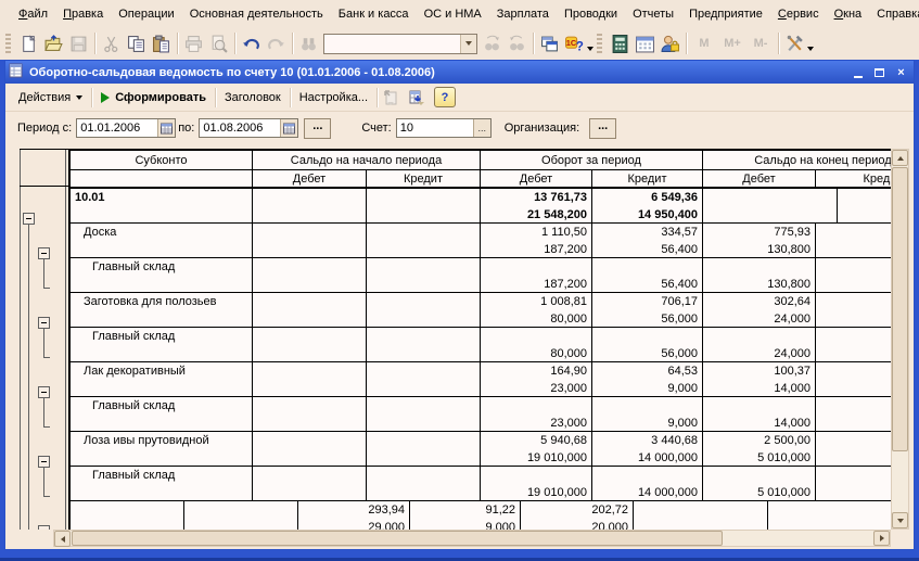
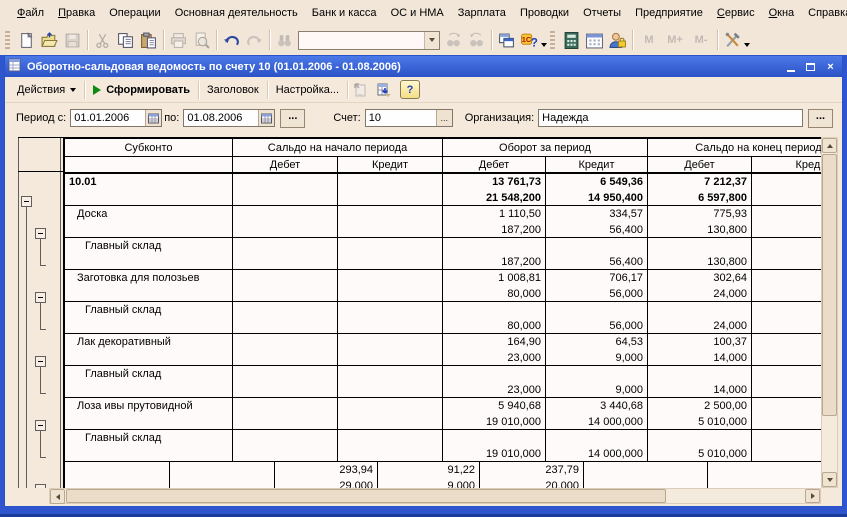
  Файл
  Правка
  Операции
  Основная деятельность
  Банк и касса
  ОС и НМА
  Зарплата
  Проводки
  Отчеты
  Предприятие
  Сервис
  Окна
  Справк
  1С
  ?
  M
  M+
  M-
  Оборотно-сальдовая ведомость по счету 10 (01.01.2006 - 01.08.2006)
  ×
  Действия
  Сформировать
  Заголовок
  Настройка...
  ?
  Период с:
  01.01.2006
  по:
  01.08.2006
  ...
  Счет:
  10
  ...
  Организация:
+ Надежда
  ...
  Субконто
  Сальдо на начало периода
  Оборот за период
  Сальдо на конец период
  Дебет
  Кредит
  Дебет
  Кредит
  Дебет
  10.01
  13 761,73
  21 548,200
  6 549,36
  14 950,400
+ 7 212,37
+ 6 597,800
  Доска
  1 110,50
  187,200
  334,57
  56,400
  775,93
  130,800
  Главный склад
  187,200
  56,400
  130,800
  Заготовка для полозьев
  1 008,81
  80,000
  706,17
  56,000
  302,64
  24,000
  Главный склад
  80,000
  56,000
  24,000
  Лак декоративный
  164,90
  23,000
  64,53
  9,000
  100,37
  14,000
  Главный склад
  23,000
  9,000
  14,000
  Лоза ивы прутовидной
  5 940,68
  19 010,000
  3 440,68
  14 000,000
  2 500,00
  5 010,000
  Главный склад
  19 010,000
  14 000,000
  5 010,000
  293,94
  29,000
  91,22
  9,000
- 202,72
+ 237,79
  20,000
